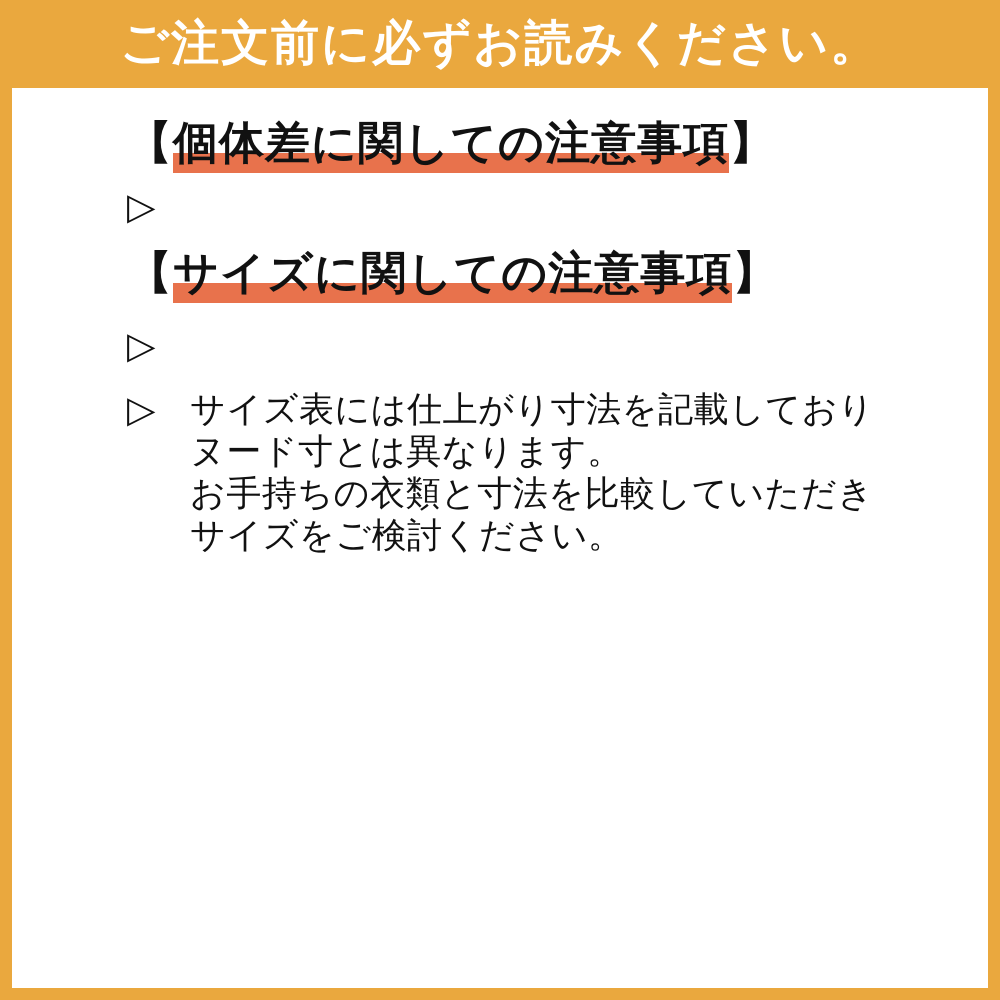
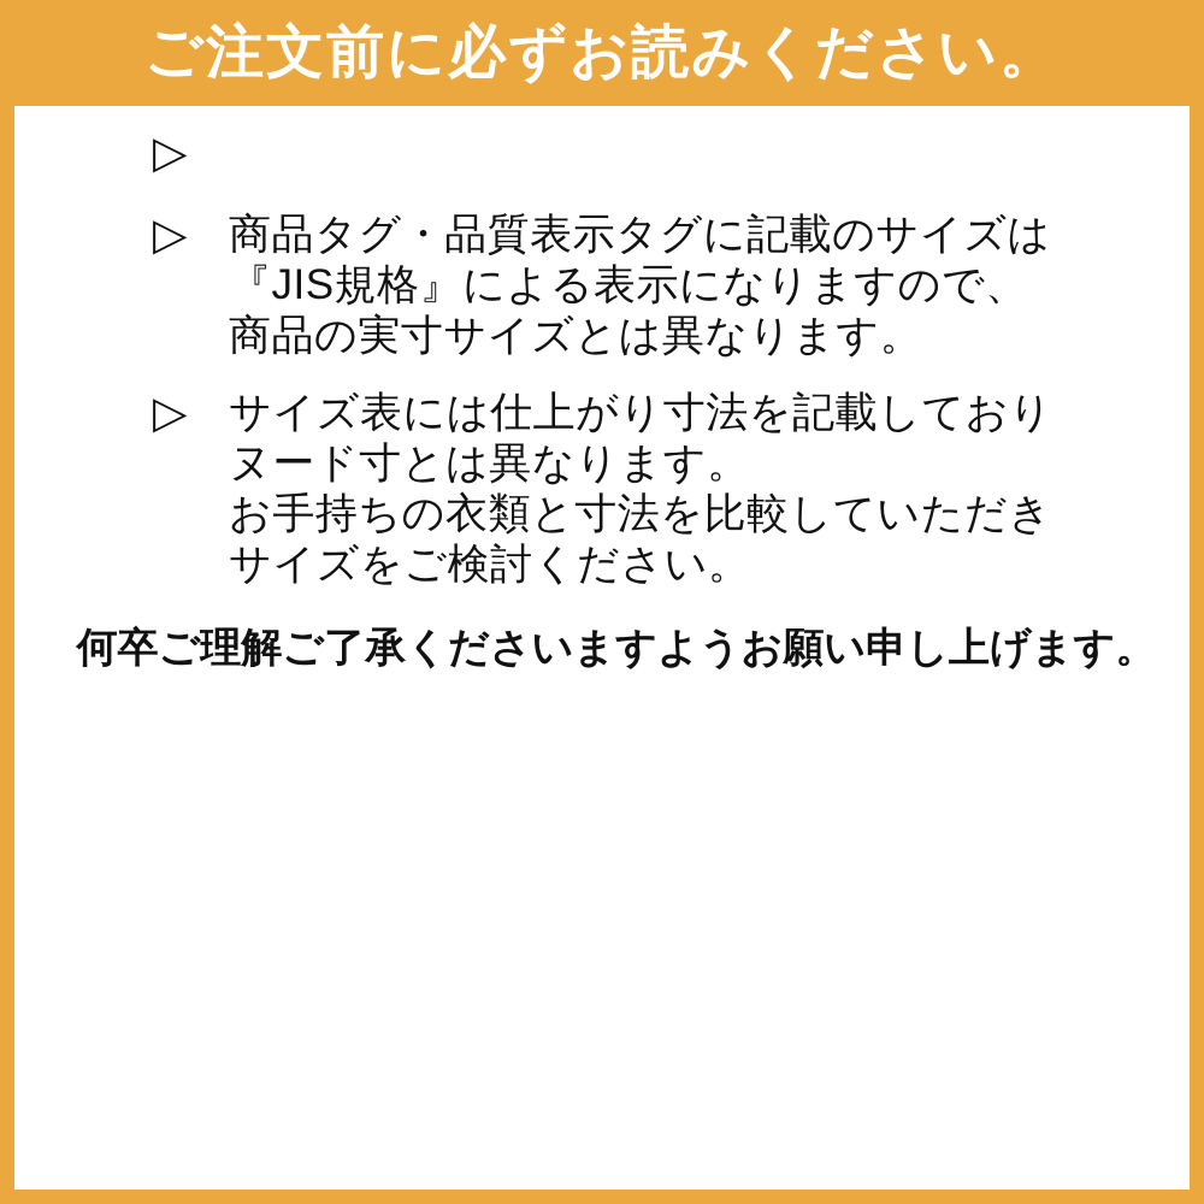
  ご注文前に必ずお読みください。
- 【個体差に関しての注意事項】
  ▷
- 【サイズに関しての注意事項】
  ▷
+ 商品タグ・品質表示タグに記載のサイズは
+ 『JIS規格』による表示になりますので、
+ 商品の実寸サイズとは異なります。
  ▷
  サイズ表には仕上がり寸法を記載しており
  ヌード寸とは異なります。
  お手持ちの衣類と寸法を比較していただき
  サイズをご検討ください。
+ 何卒ご理解ご了承くださいますようお願い申し上げます。
